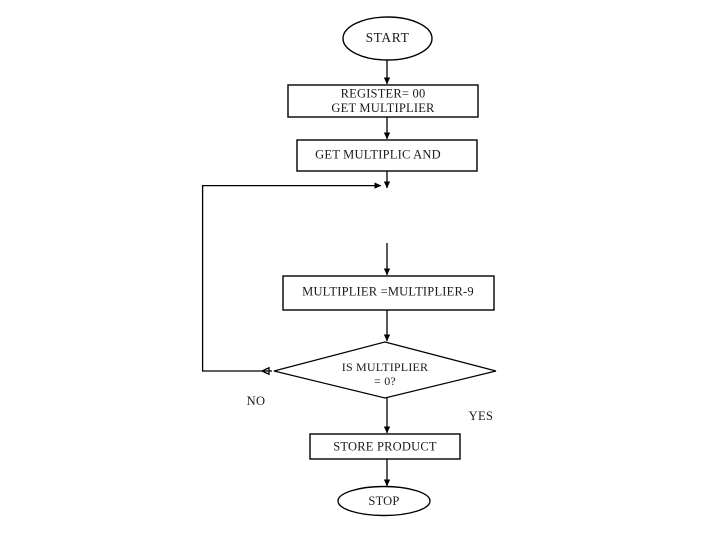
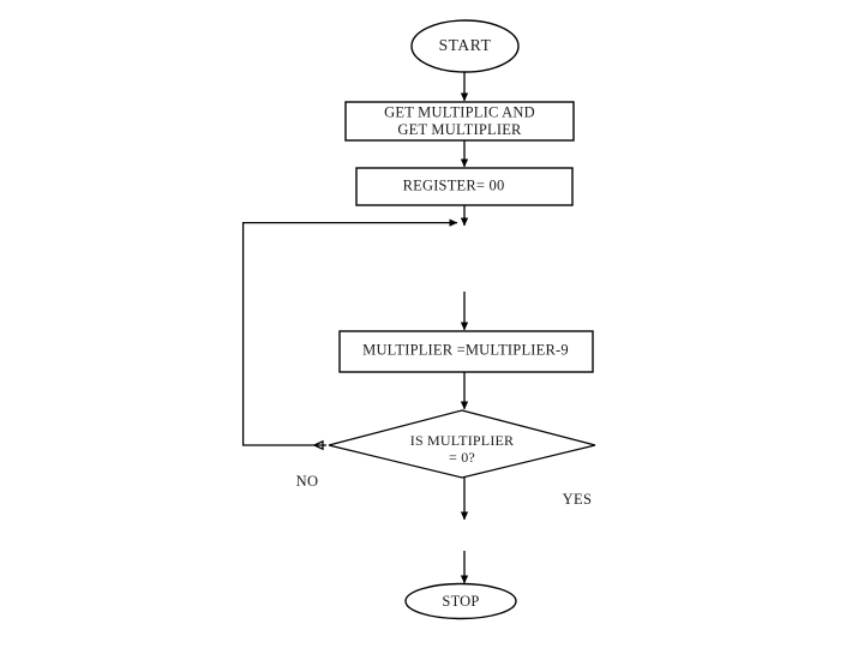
  START
- REGISTER= 00
+ GET MULTIPLIC AND
  GET MULTIPLIER
- GET MULTIPLIC AND
+ REGISTER= 00
  MULTIPLIER =MULTIPLIER-9
  IS MULTIPLIER
  = 0?
- STORE PRODUCT
  STOP
  NO
  YES
